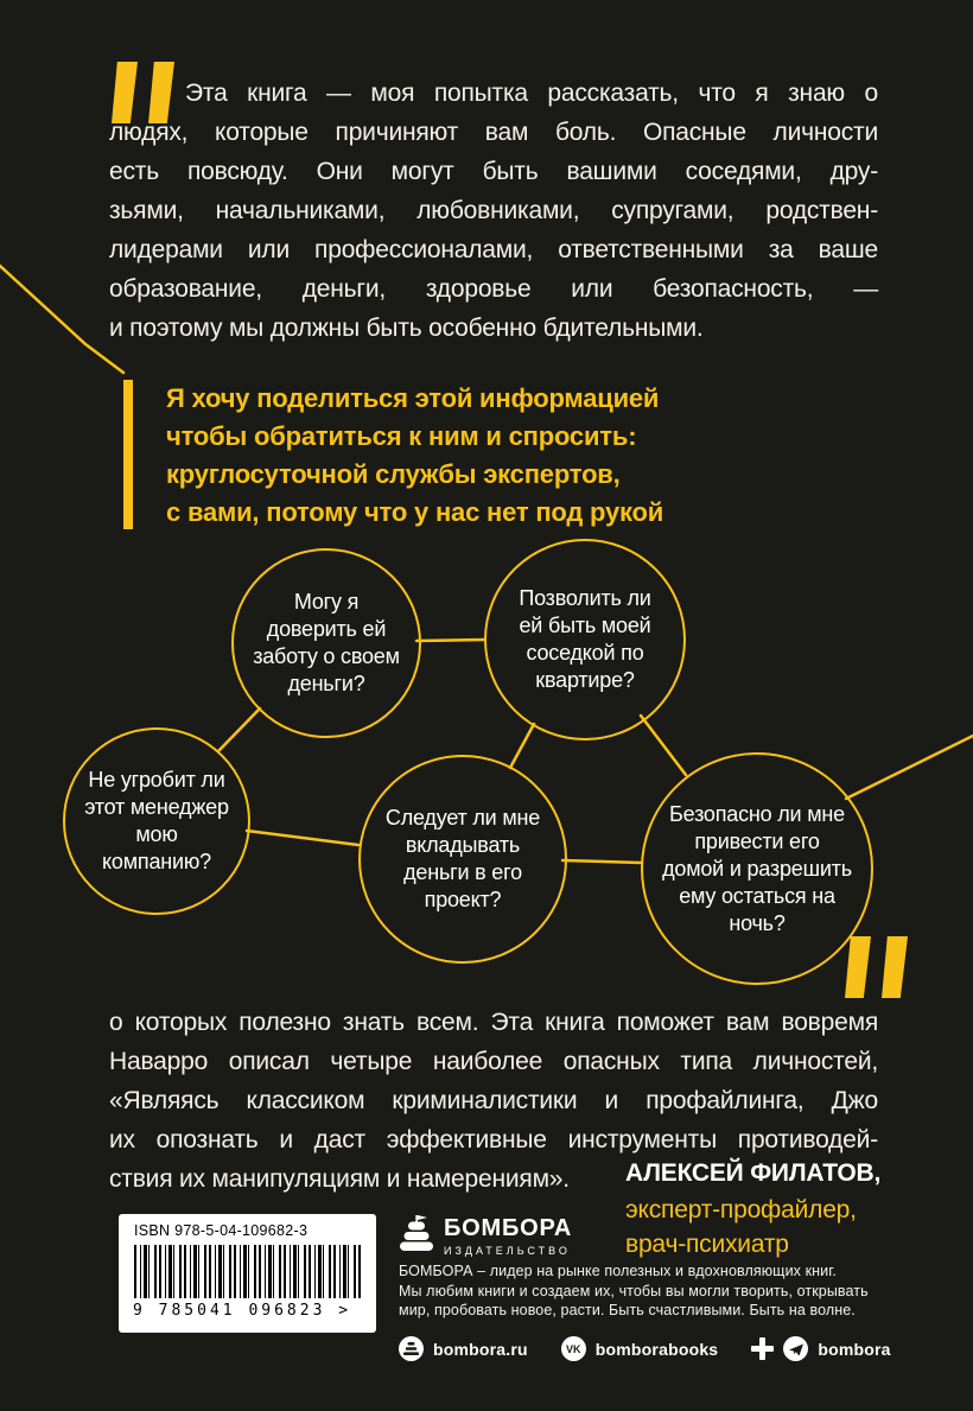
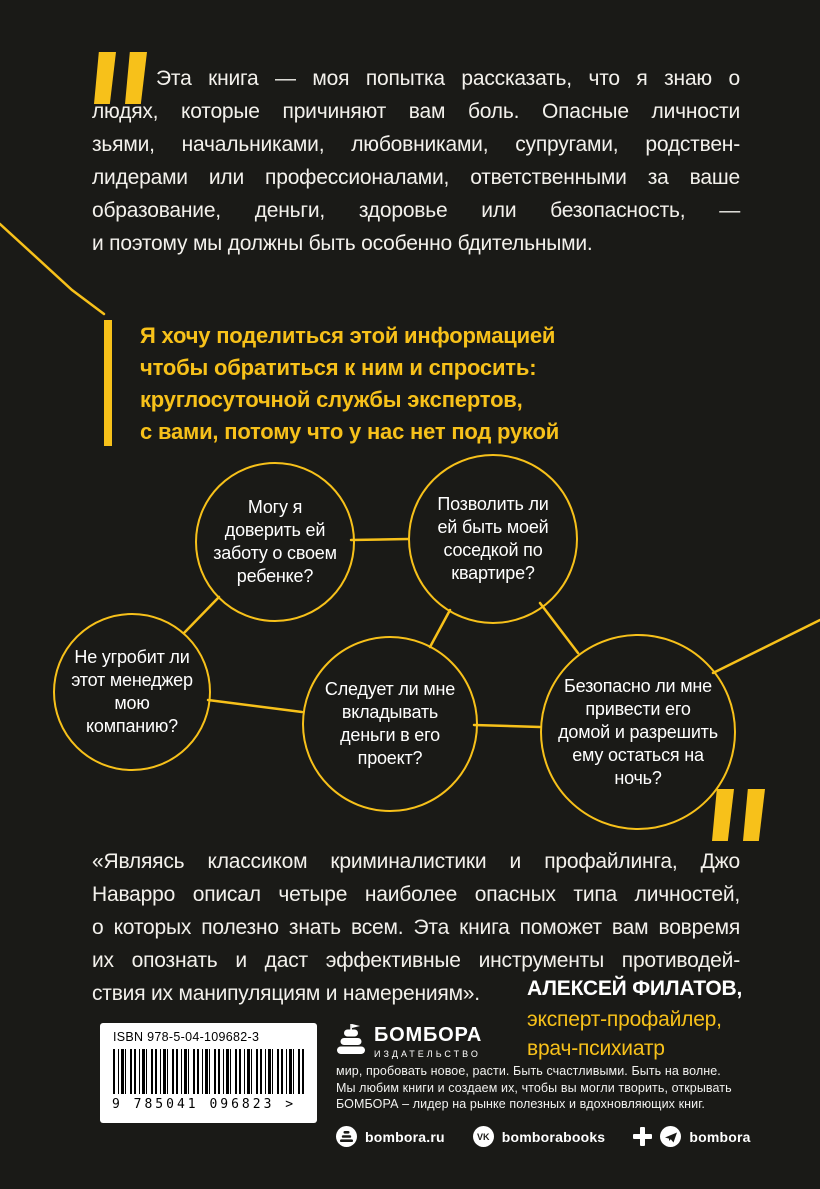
  Эта книга — моя попытка рассказать, что я знаю о
  людях, которые причиняют вам боль. Опасные личности
- есть повсюду. Они могут быть вашими соседями, дру-
  зьями, начальниками, любовниками, супругами, родствен-
  лидерами или профессионалами, ответственными за ваше
  образование, деньги, здоровье или безопасность, —
  и поэтому мы должны быть особенно бдительными.
  Я хочу поделиться этой информацией
  чтобы обратиться к ним и спросить:
  круглосуточной службы экспертов,
  с вами, потому что у нас нет под рукой
- Могу я доверить ей заботу о своем деньги?
+ Могу я доверить ей заботу о своем ребенке?
  Позволить ли ей быть моей соседкой по квартире?
  Не угробит ли этот менеджер мою компанию?
  Следует ли мне вкладывать деньги в его проект?
  Безопасно ли мне привести его домой и разрешить ему остаться на ночь?
- о которых полезно знать всем. Эта книга поможет вам вовремя
+ «Являясь классиком криминалистики и профайлинга, Джо
  Наварро описал четыре наиболее опасных типа личностей,
- «Являясь классиком криминалистики и профайлинга, Джо
+ о которых полезно знать всем. Эта книга поможет вам вовремя
  их опознать и даст эффективные инструменты противодей-
  ствия их манипуляциям и намерениям».
  АЛЕКСЕЙ ФИЛАТОВ,
  эксперт-профайлер,
  врач-психиатр
  ISBN 978-5-04-109682-3
  9 785041 096823 >
  БОМБОРА
  ИЗДАТЕЛЬСТВО
- БОМБОРА – лидер на рынке полезных и вдохновляющих книг.
+ мир, пробовать новое, расти. Быть счастливыми. Быть на волне.
  Мы любим книги и создаем их, чтобы вы могли творить, открывать
- мир, пробовать новое, расти. Быть счастливыми. Быть на волне.
+ БОМБОРА – лидер на рынке полезных и вдохновляющих книг.
  bombora.ru
  VK
  bomborabooks
  bombora
